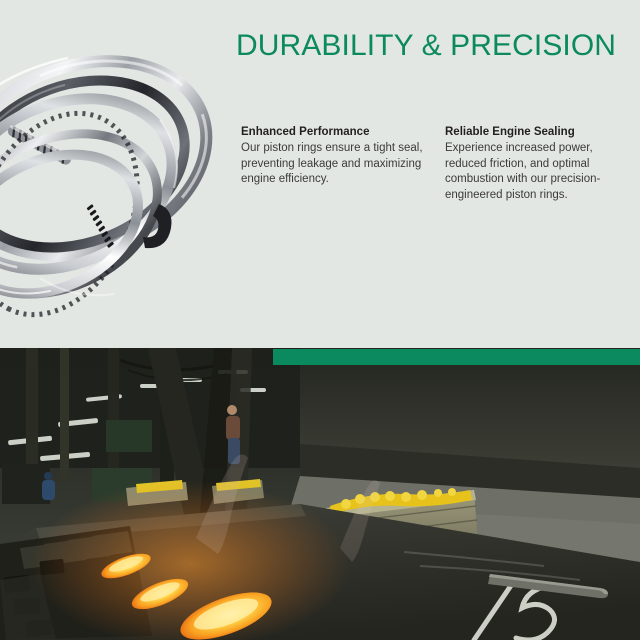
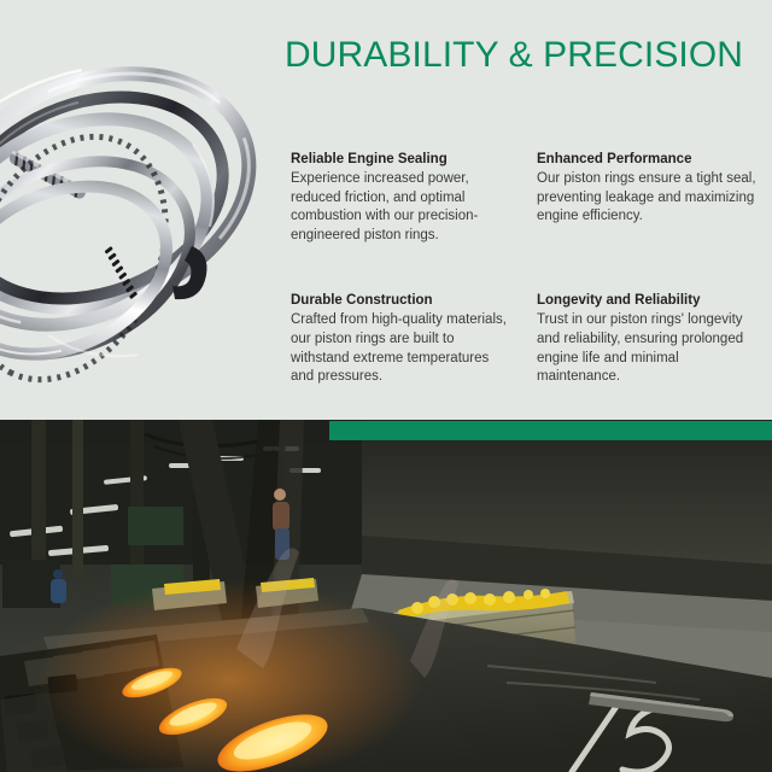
  DURABILITY & PRECISION
- Enhanced Performance
+ Reliable Engine Sealing
- Our piston rings ensure a tight seal, preventing leakage and maximizing engine efficiency.
+ Experience increased power, reduced friction, and optimal combustion with our preci­sion-engineered piston rings.
- Reliable Engine Sealing
+ Enhanced Performance
- Experience increased power, reduced friction, and optimal combustion with our preci­sion-engineered piston rings.
+ Our piston rings ensure a tight seal, preventing leakage and maximizing engine efficiency.
+ Durable Construction
+ Crafted from high-quality ma­terials, our piston rings are built to withstand extreme temperatures and pressures.
+ Longevity and Reliability
+ Trust in our piston rings' lon­gevity and reliability, ensur­ing prolonged engine life and minimal maintenance.
